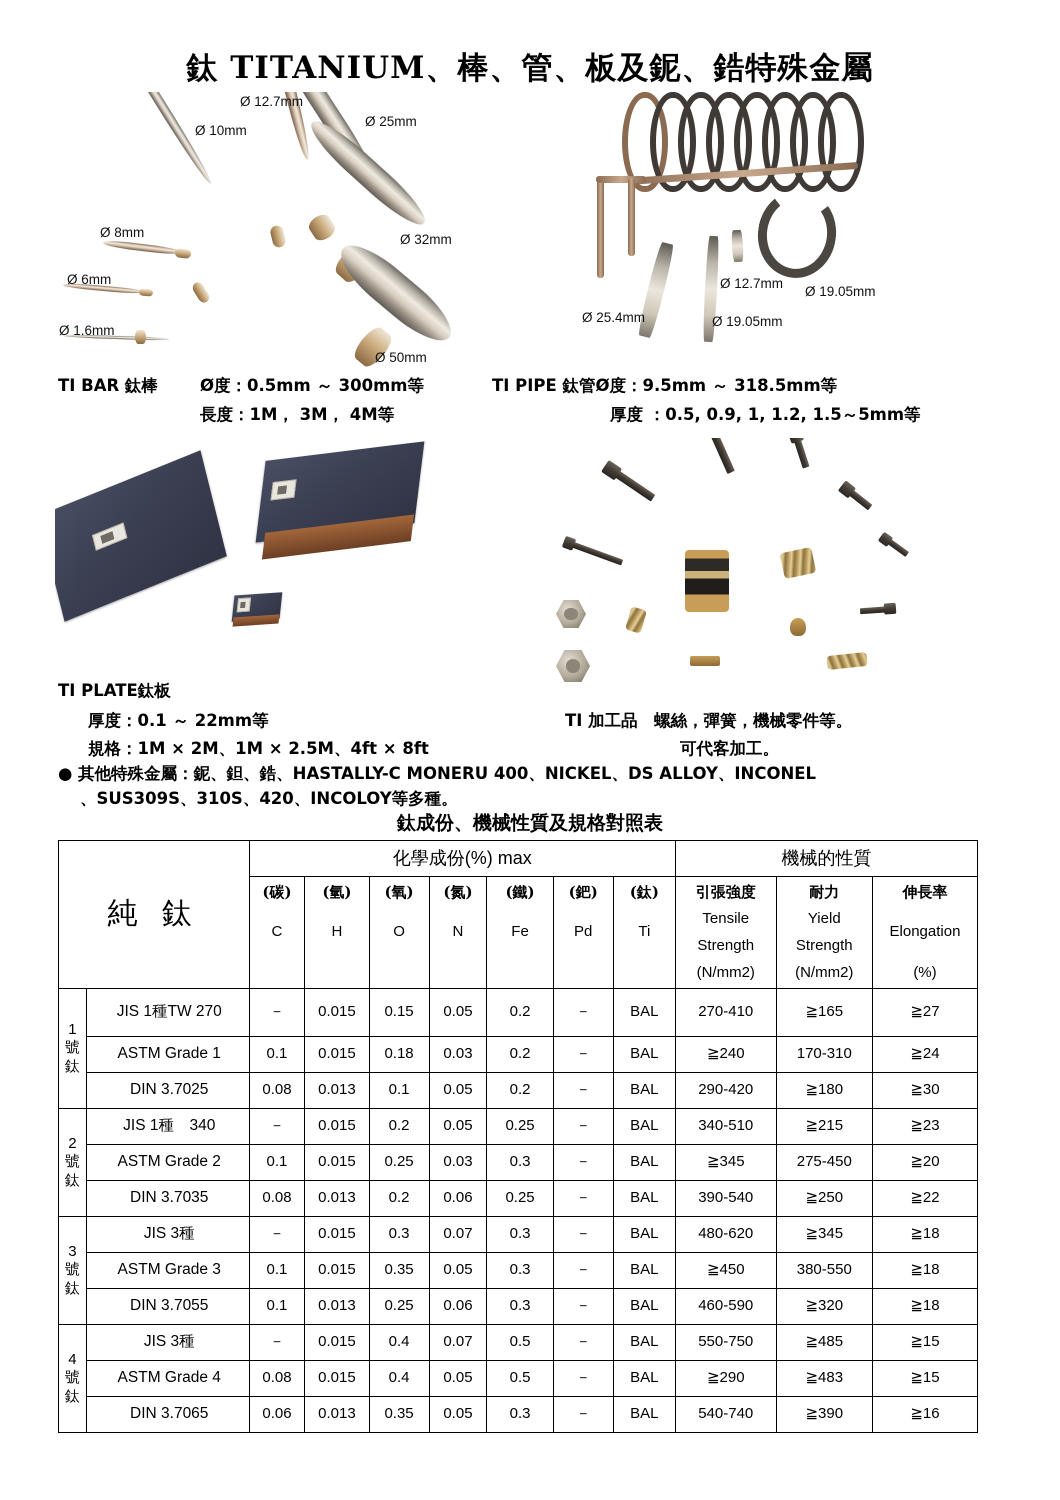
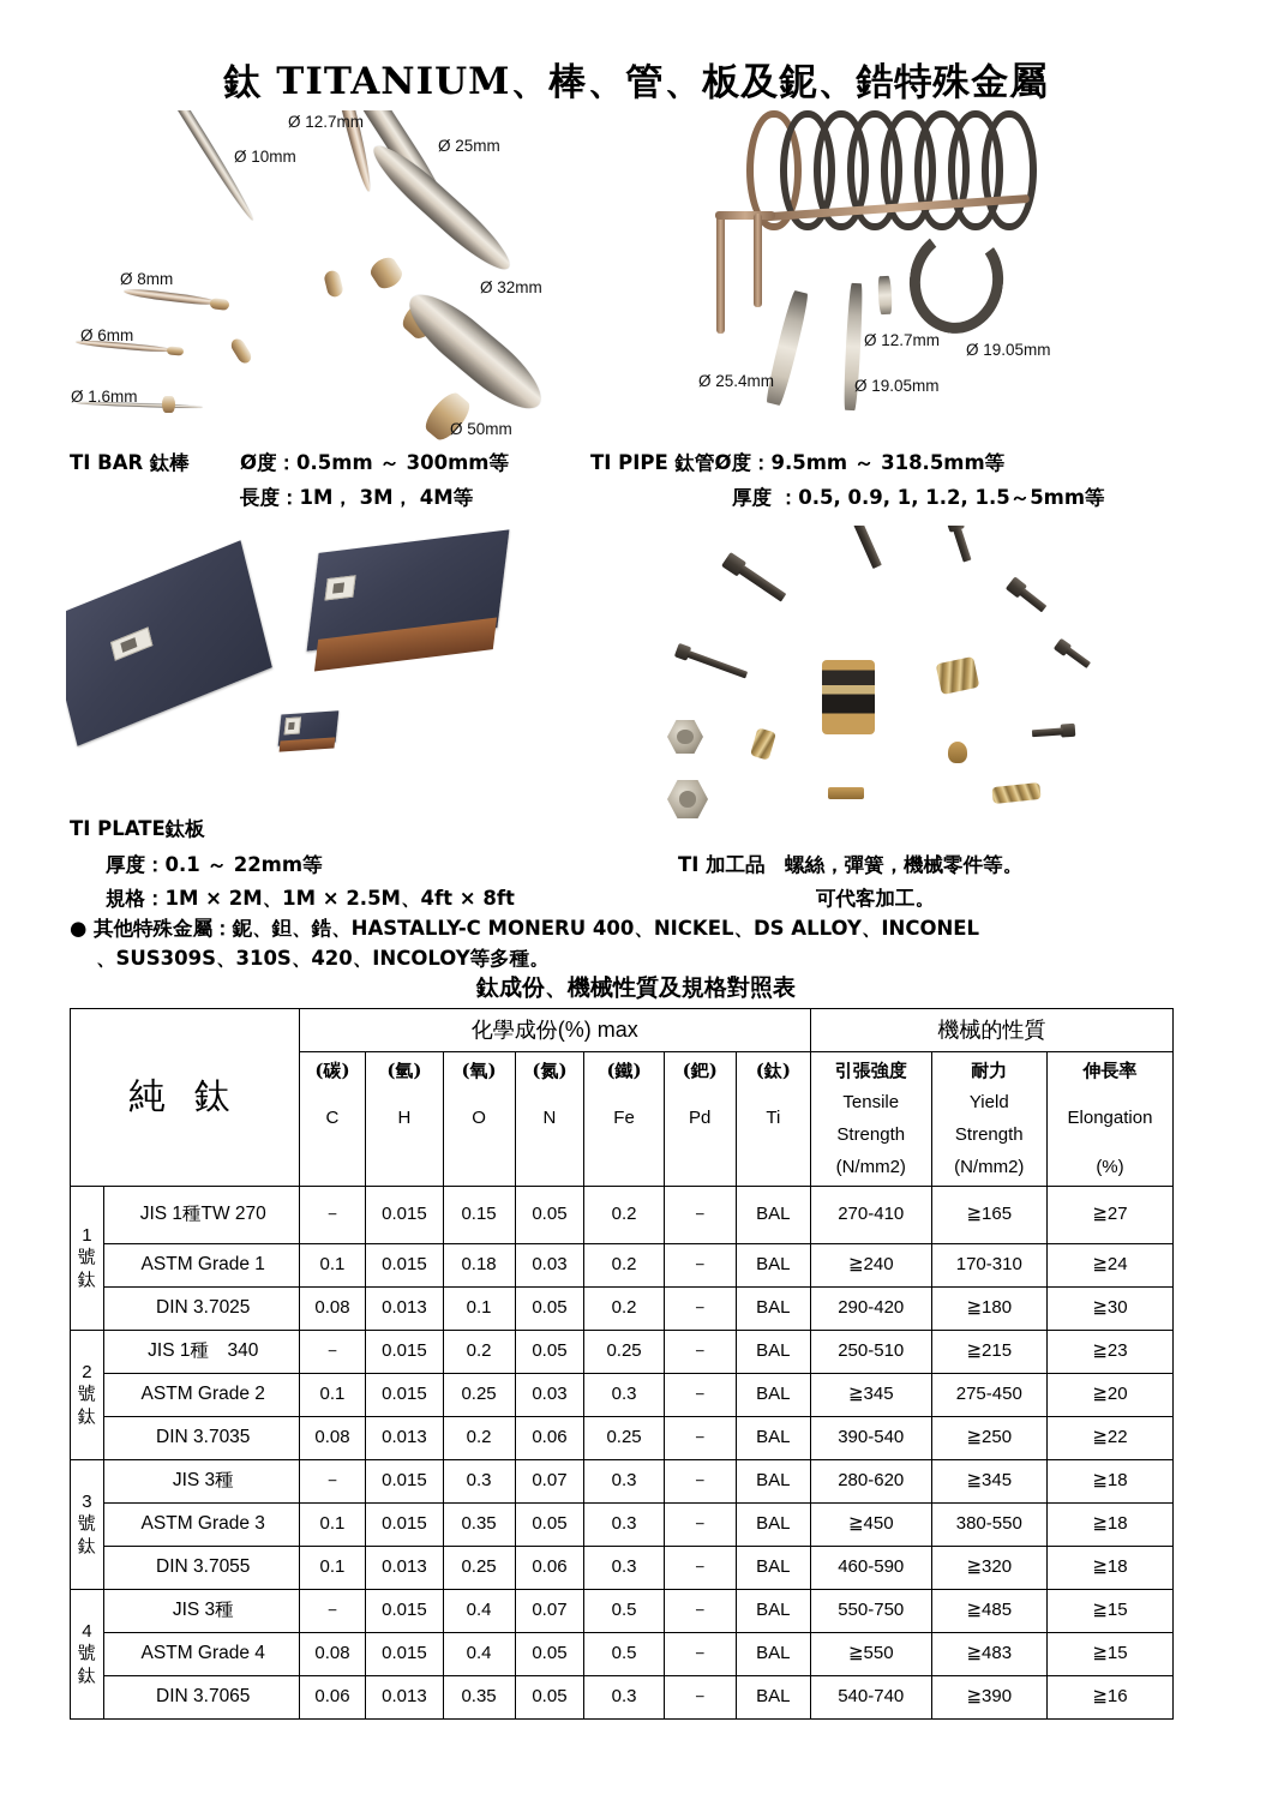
  鈦 TITANIUM、棒、管、板及鈮、鋯特殊金屬
  Ø 10mm
  Ø 12.7mm
  Ø 25mm
  Ø 8mm
  Ø 32mm
  Ø 6mm
  Ø 1.6mm
  Ø 50mm
  Ø 12.7mm
  Ø 19.05mm
  Ø 25.4mm
  Ø 19.05mm
  TI BAR 鈦棒
  Ø度：0.5mm ～ 300mm等
  長度：1M， 3M， 4M等
  TI PIPE 鈦管Ø度：9.5mm ～ 318.5mm等
  厚度 ：0.5, 0.9, 1, 1.2, 1.5～5mm等
  TI PLATE鈦板
  厚度：0.1 ～ 22mm等
  規格：1M × 2M、1M × 2.5M、4ft × 8ft
  TI 加工品 螺絲，彈簧，機械零件等。
  可代客加工。
  ● 其他特殊金屬：鈮、鉭、鋯、HASTALLY-C MONERU 400、NICKEL、DS ALLOY、INCONEL
  、SUS309S、310S、420、INCOLOY等多種。
  鈦成份、機械性質及規格對照表
  純 鈦	化學成份(%) max	機械的性質
  (碳) C	(氫) H	(氧) O	(氮) N	(鐵) Fe	(鈀) Pd	(鈦) Ti	引張強度 Tensile Strength (N/mm2)	耐力 Yield Strength (N/mm2)	伸長率 Elongation (%)
  1號鈦	JIS 1種TW 270	－	0.015	0.15	0.05	0.2	－	BAL	270-410	≧165	≧27
  ASTM Grade 1	0.1	0.015	0.18	0.03	0.2	－	BAL	≧240	170-310	≧24
  DIN 3.7025	0.08	0.013	0.1	0.05	0.2	－	BAL	290-420	≧180	≧30
- 2號鈦	JIS 1種 340	－	0.015	0.2	0.05	0.25	－	BAL	340-510	≧215	≧23
+ 2號鈦	JIS 1種 340	－	0.015	0.2	0.05	0.25	－	BAL	250-510	≧215	≧23
  ASTM Grade 2	0.1	0.015	0.25	0.03	0.3	－	BAL	≧345	275-450	≧20
  DIN 3.7035	0.08	0.013	0.2	0.06	0.25	－	BAL	390-540	≧250	≧22
- 3號鈦	JIS 3種	－	0.015	0.3	0.07	0.3	－	BAL	480-620	≧345	≧18
+ 3號鈦	JIS 3種	－	0.015	0.3	0.07	0.3	－	BAL	280-620	≧345	≧18
  ASTM Grade 3	0.1	0.015	0.35	0.05	0.3	－	BAL	≧450	380-550	≧18
  DIN 3.7055	0.1	0.013	0.25	0.06	0.3	－	BAL	460-590	≧320	≧18
  4號鈦	JIS 3種	－	0.015	0.4	0.07	0.5	－	BAL	550-750	≧485	≧15
- ASTM Grade 4	0.08	0.015	0.4	0.05	0.5	－	BAL	≧290	≧483	≧15
+ ASTM Grade 4	0.08	0.015	0.4	0.05	0.5	－	BAL	≧550	≧483	≧15
  DIN 3.7065	0.06	0.013	0.35	0.05	0.3	－	BAL	540-740	≧390	≧16
